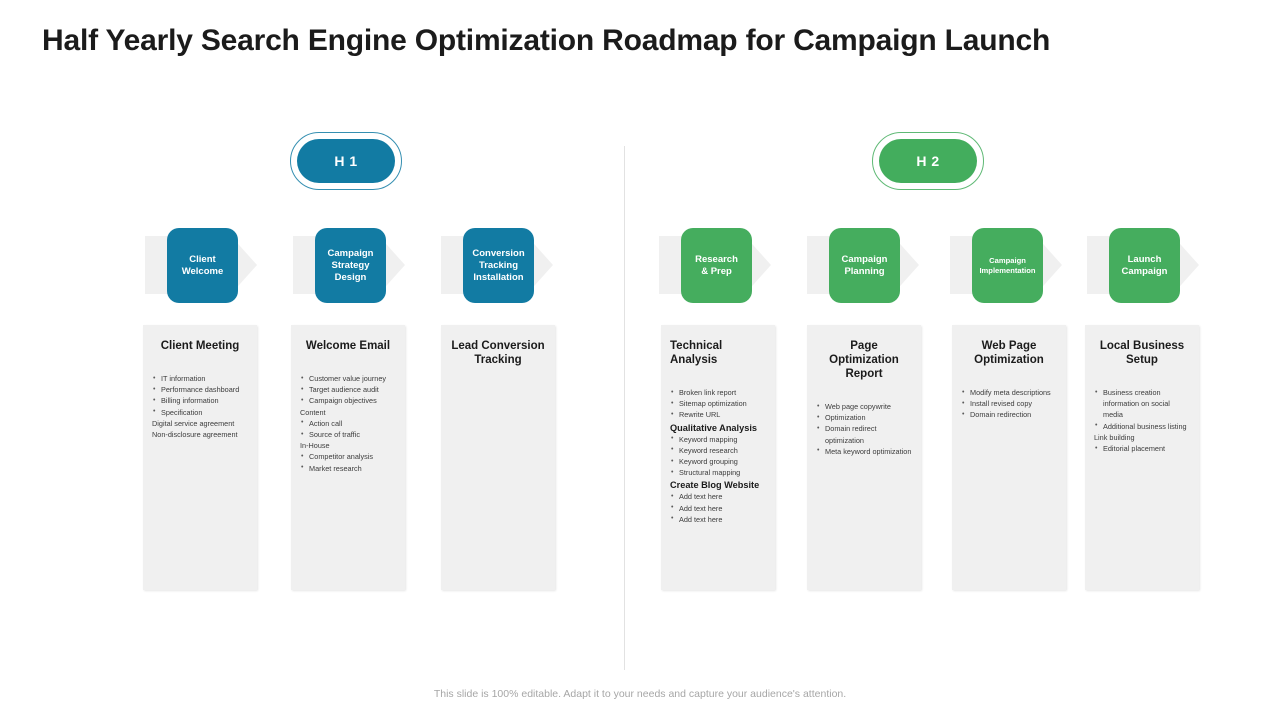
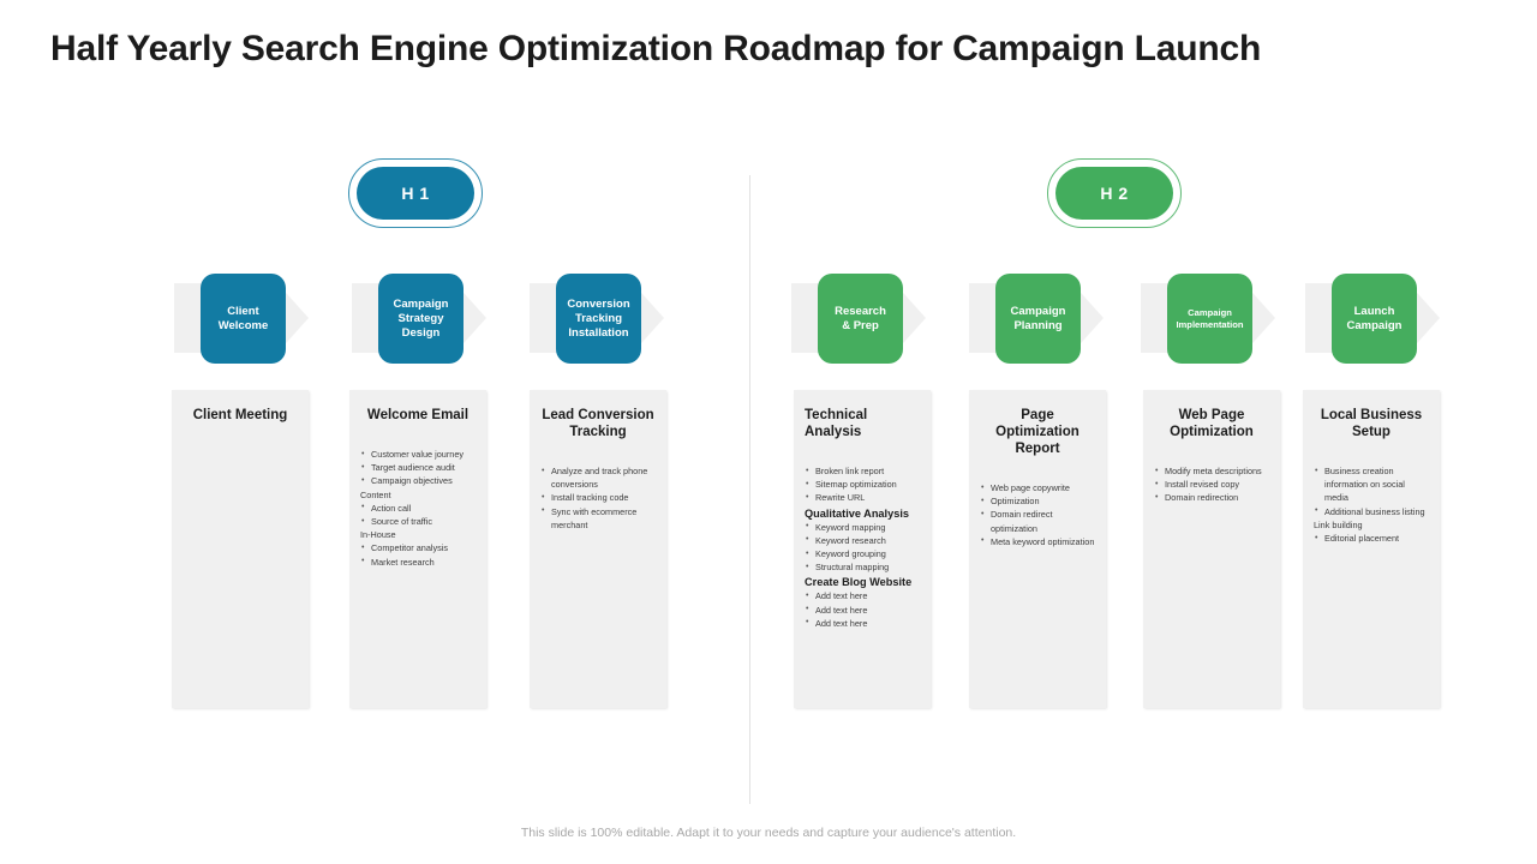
  Half Yearly Search Engine Optimization Roadmap for Campaign Launch
  H 1
  H 2
  Client
  Welcome
  Campaign
  Strategy
  Design
  Conversion
  Tracking
  Installation
  Research
  & Prep
  Campaign
  Planning
  Campaign
  Implementation
  Launch
  Campaign
  Client Meeting
- IT information
- Performance dashboard
- Billing information
- Specification
- Digital service agreement
- Non-disclosure agreement
  Welcome Email
  Customer value journey
  Target audience audit
  Campaign objectives
  Content
  Action call
  Source of traffic
  In-House
  Competitor analysis
  Market research
  Lead Conversion Tracking
+ Analyze and track phone conversions
+ Install tracking code
+ Sync with ecommerce merchant
  Technical Analysis
  Broken link report
  Sitemap optimization
  Rewrite URL
  Qualitative Analysis
  Keyword mapping
  Keyword research
  Keyword grouping
  Structural mapping
  Create Blog Website
  Add text here
  Add text here
  Add text here
  Page Optimization Report
  Web page copywrite
  Optimization
  Domain redirect optimization
  Meta keyword optimization
  Web Page Optimization
  Modify meta descriptions
  Install revised copy
  Domain redirection
  Local Business Setup
  Business creation information on social media
  Additional business listing
  Link building
  Editorial placement
  This slide is 100% editable. Adapt it to your needs and capture your audience's attention.
